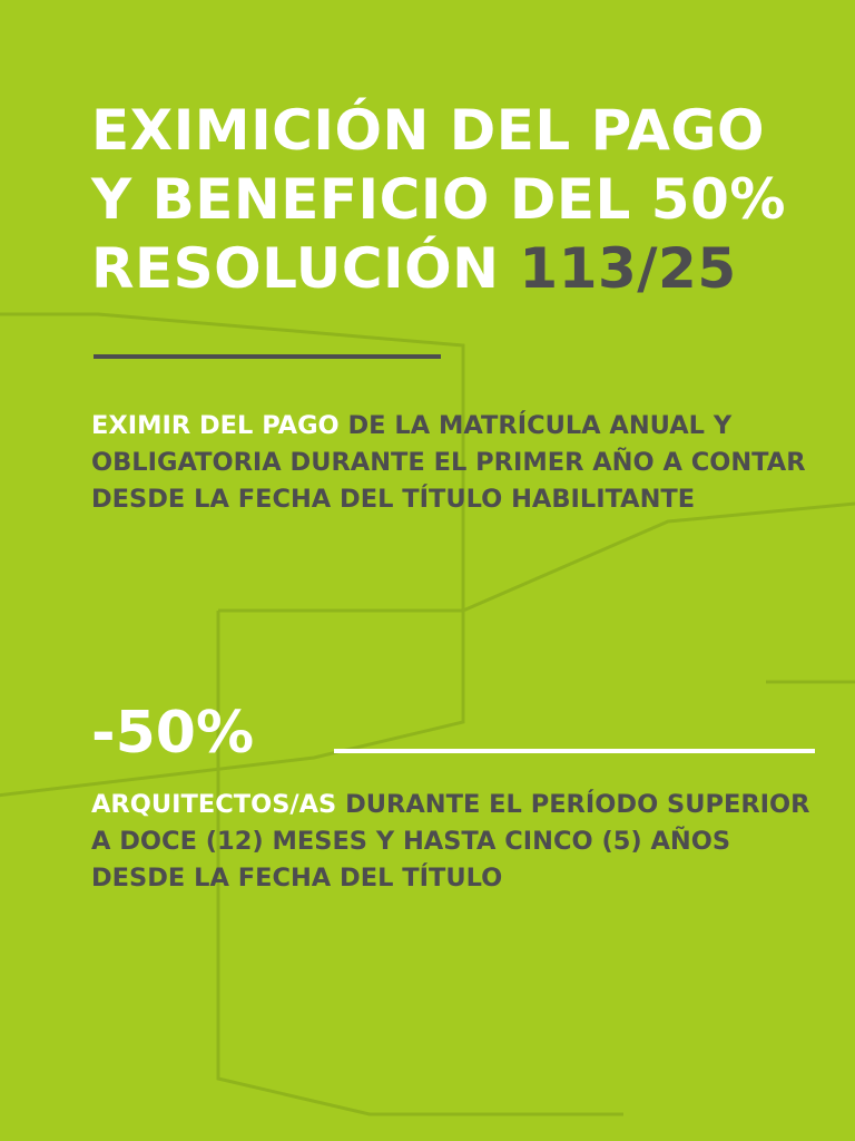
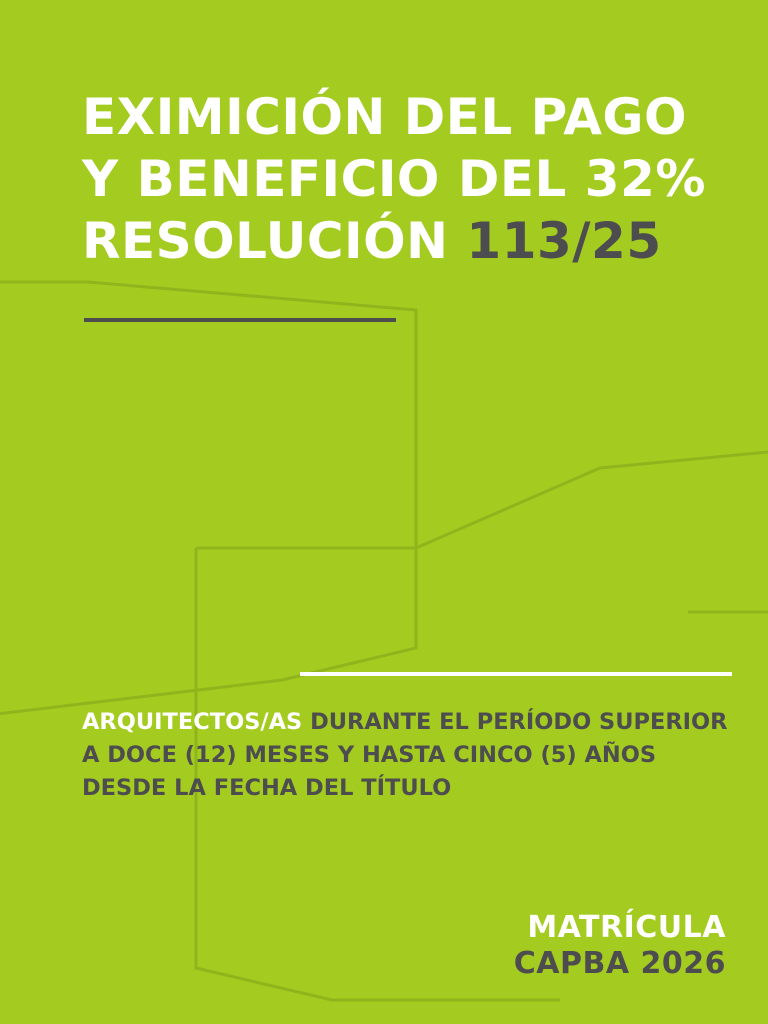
  EXIMICIÓN DEL PAGO
- Y BENEFICIO DEL 50%
+ Y BENEFICIO DEL 32%
  RESOLUCIÓN 113/25
- EXIMIR DEL PAGO DE LA MATRÍCULA ANUAL Y OBLIGATORIA DURANTE EL PRIMER AÑO A CONTAR DESDE LA FECHA DEL TÍTULO HABILITANTE
- -50%
  ARQUITECTOS/AS DURANTE EL PERÍODO SUPERIOR A DOCE (12) MESES Y HASTA CINCO (5) AÑOS DESDE LA FECHA DEL TÍTULO
+ MATRÍCULA
+ CAPBA 2026
